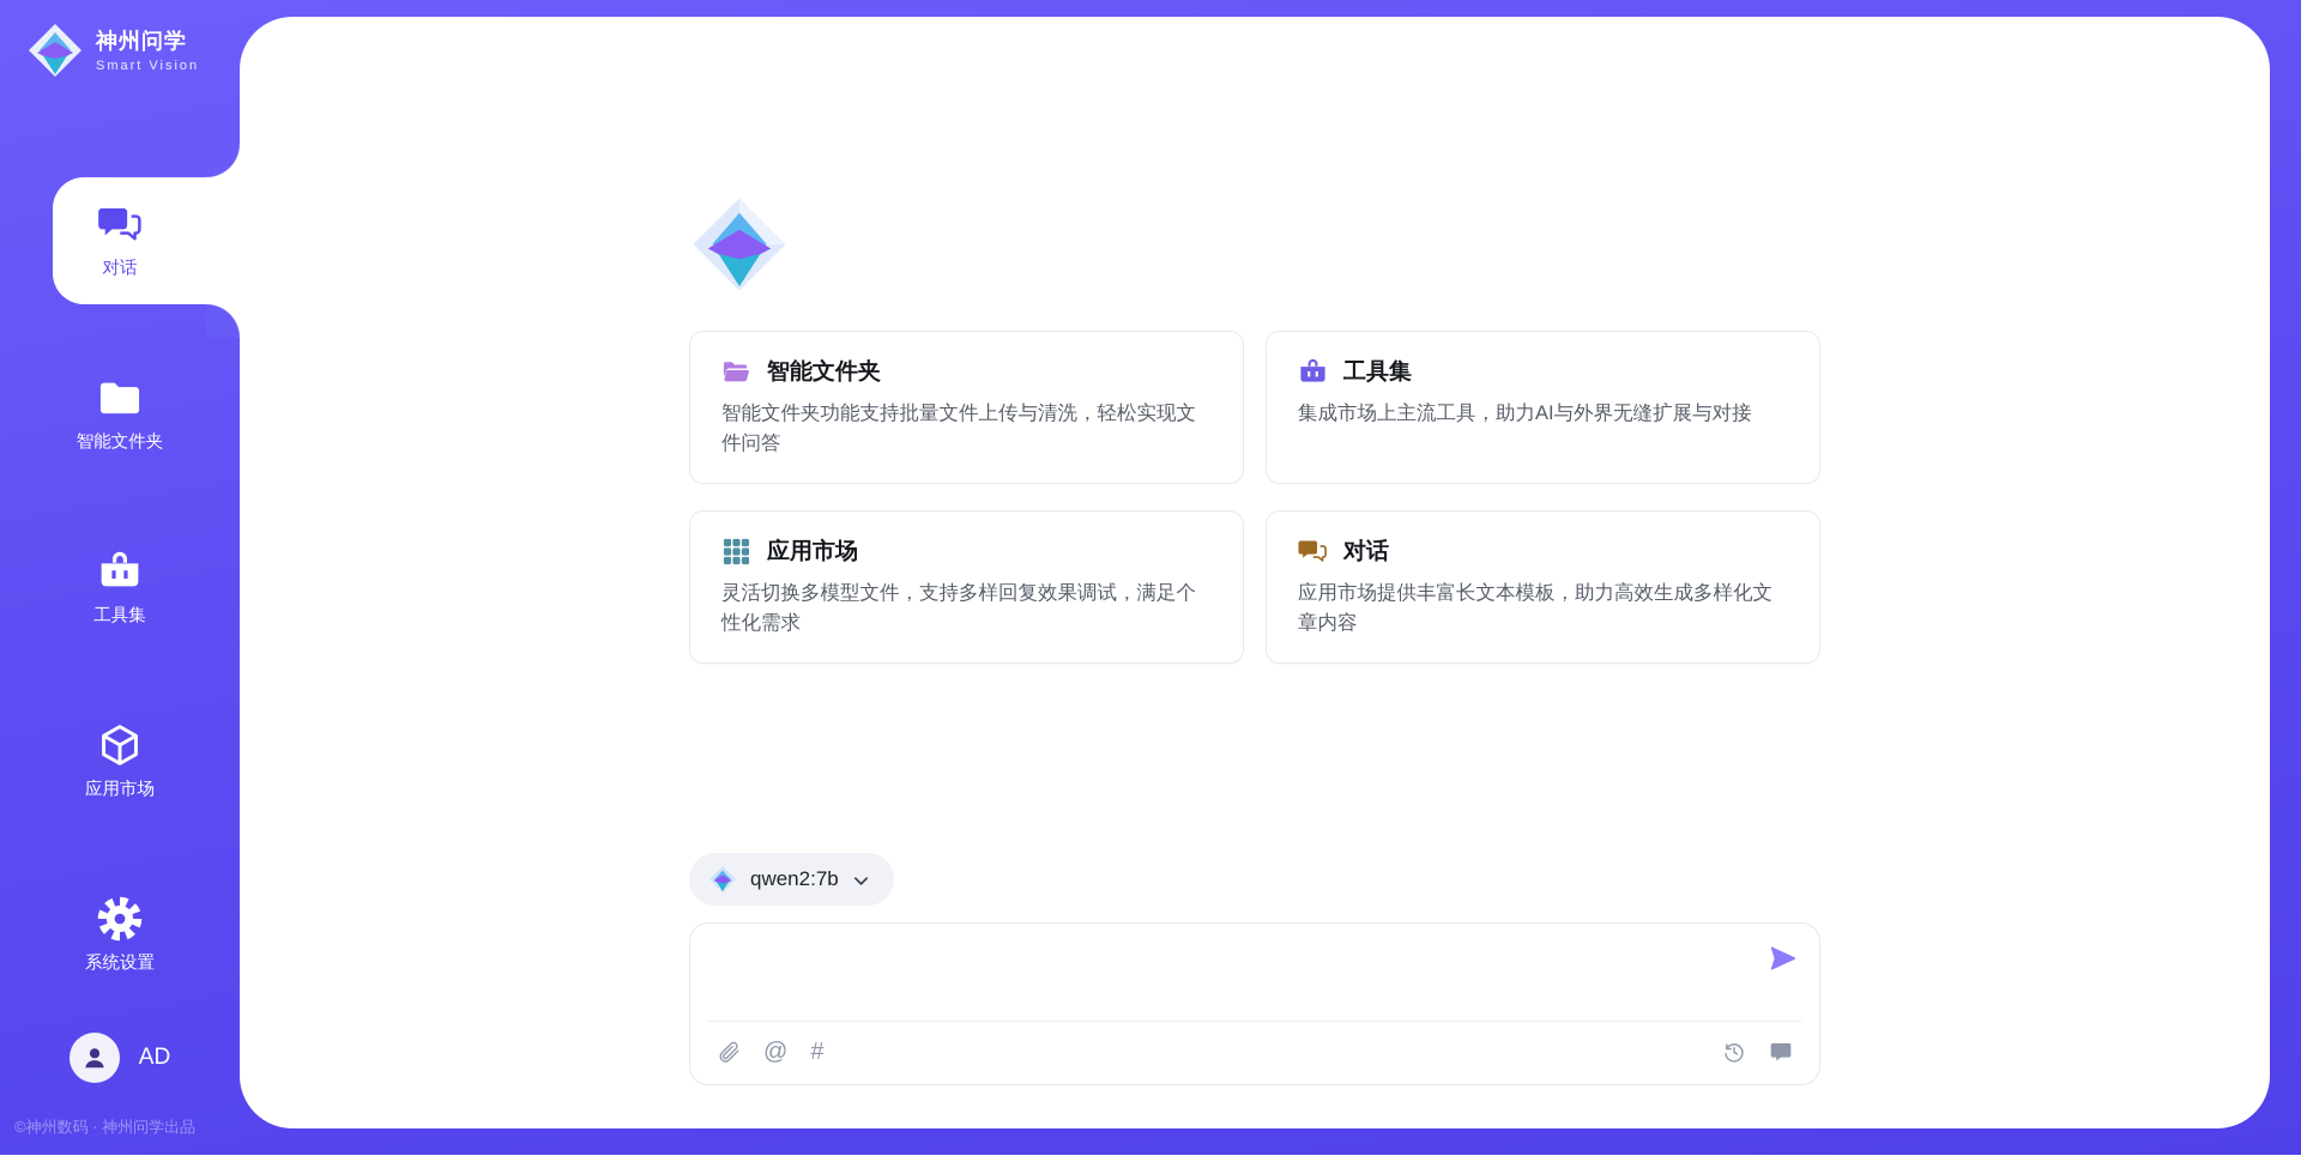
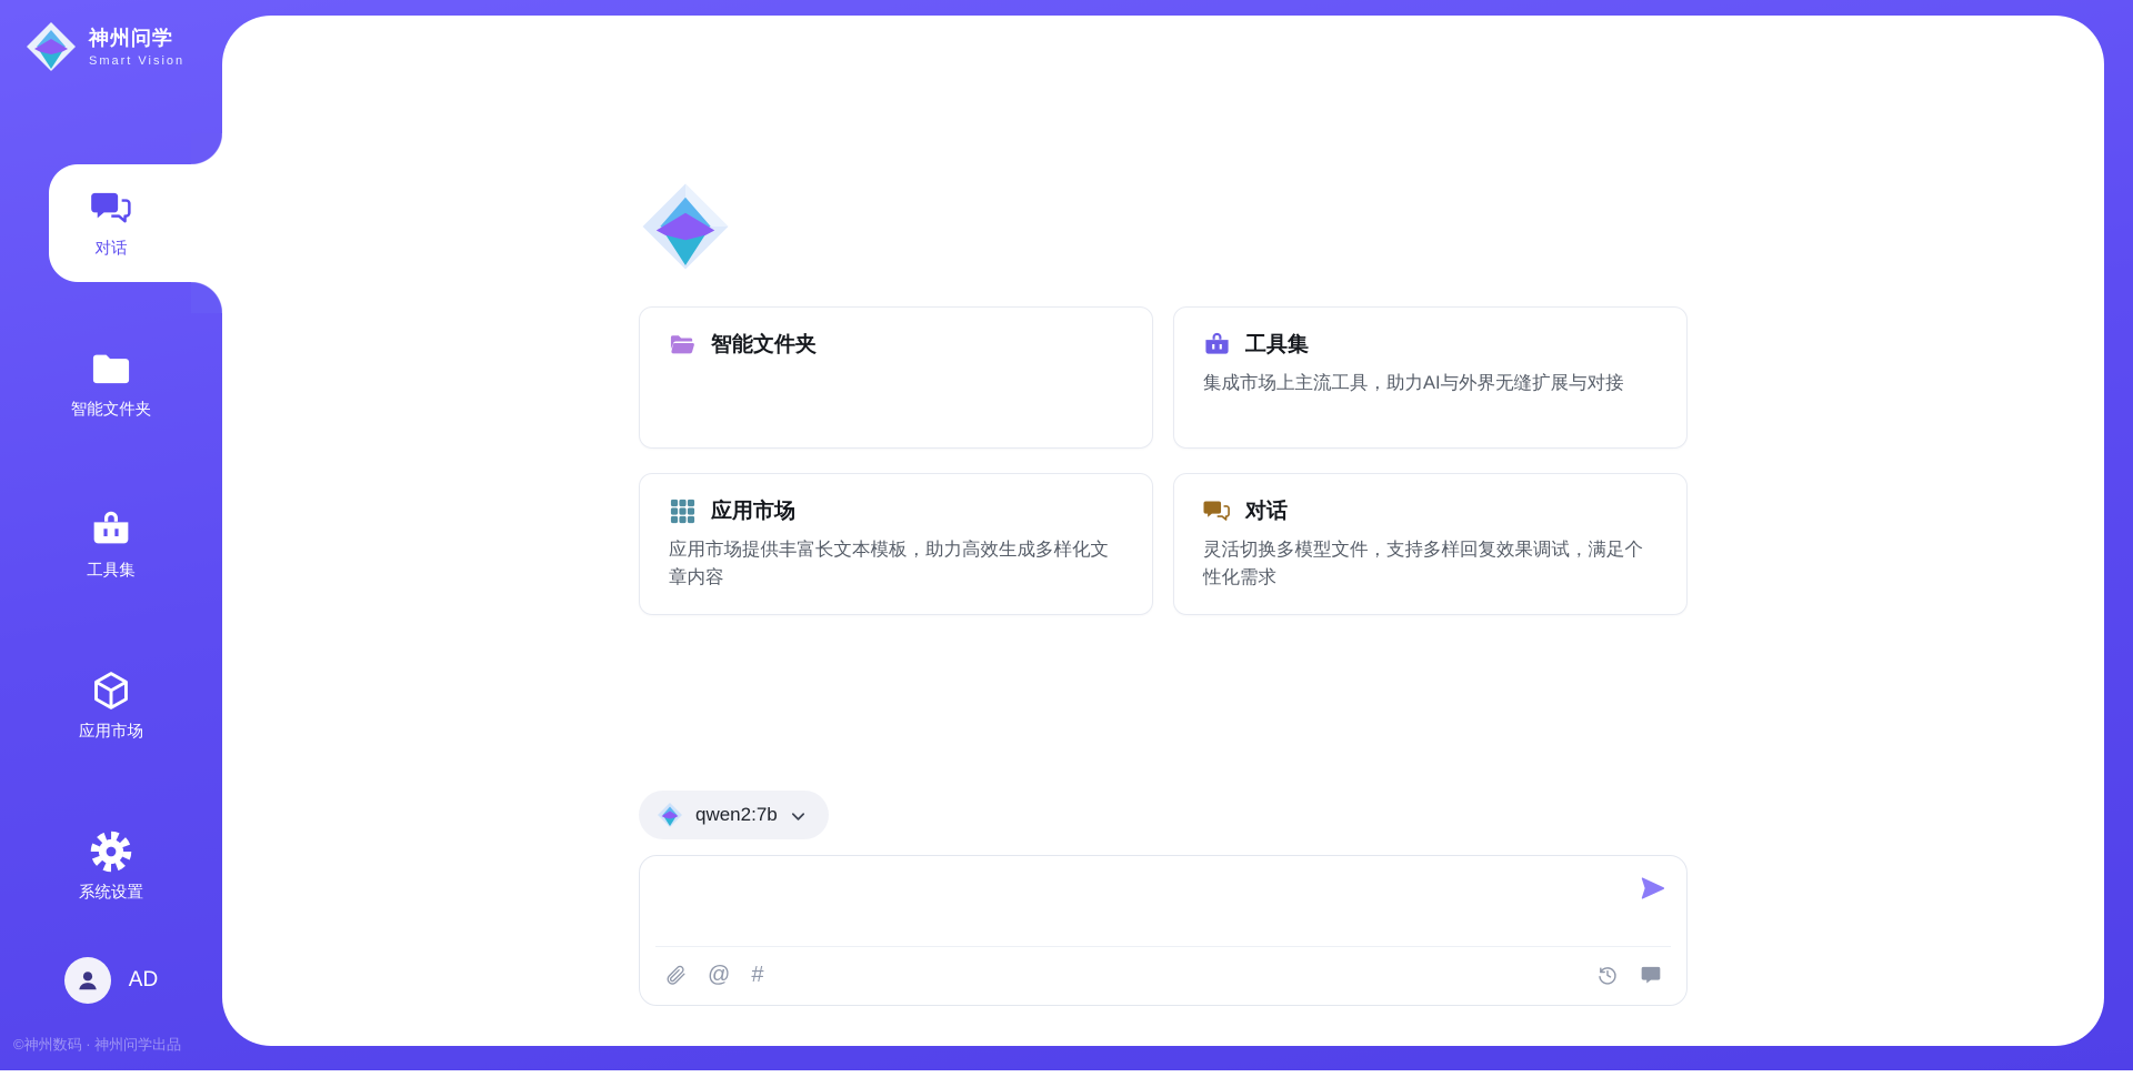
  神州问学
  Smart Vision
  对话
  智能文件夹
  工具集
  应用市场
  系统设置
  AD
  ©神州数码 · 神州问学出品
  智能文件夹
- 智能文件夹功能支持批量文件上传与清洗，轻松实现文件问答
  工具集
  集成市场上主流工具，助力AI与外界无缝扩展与对接
  应用市场
- 灵活切换多模型文件，支持多样回复效果调试，满足个性化需求
+ 应用市场提供丰富长文本模板，助力高效生成多样化文章内容
  对话
- 应用市场提供丰富长文本模板，助力高效生成多样化文章内容
+ 灵活切换多模型文件，支持多样回复效果调试，满足个性化需求
  qwen2:7b
  @
  #
